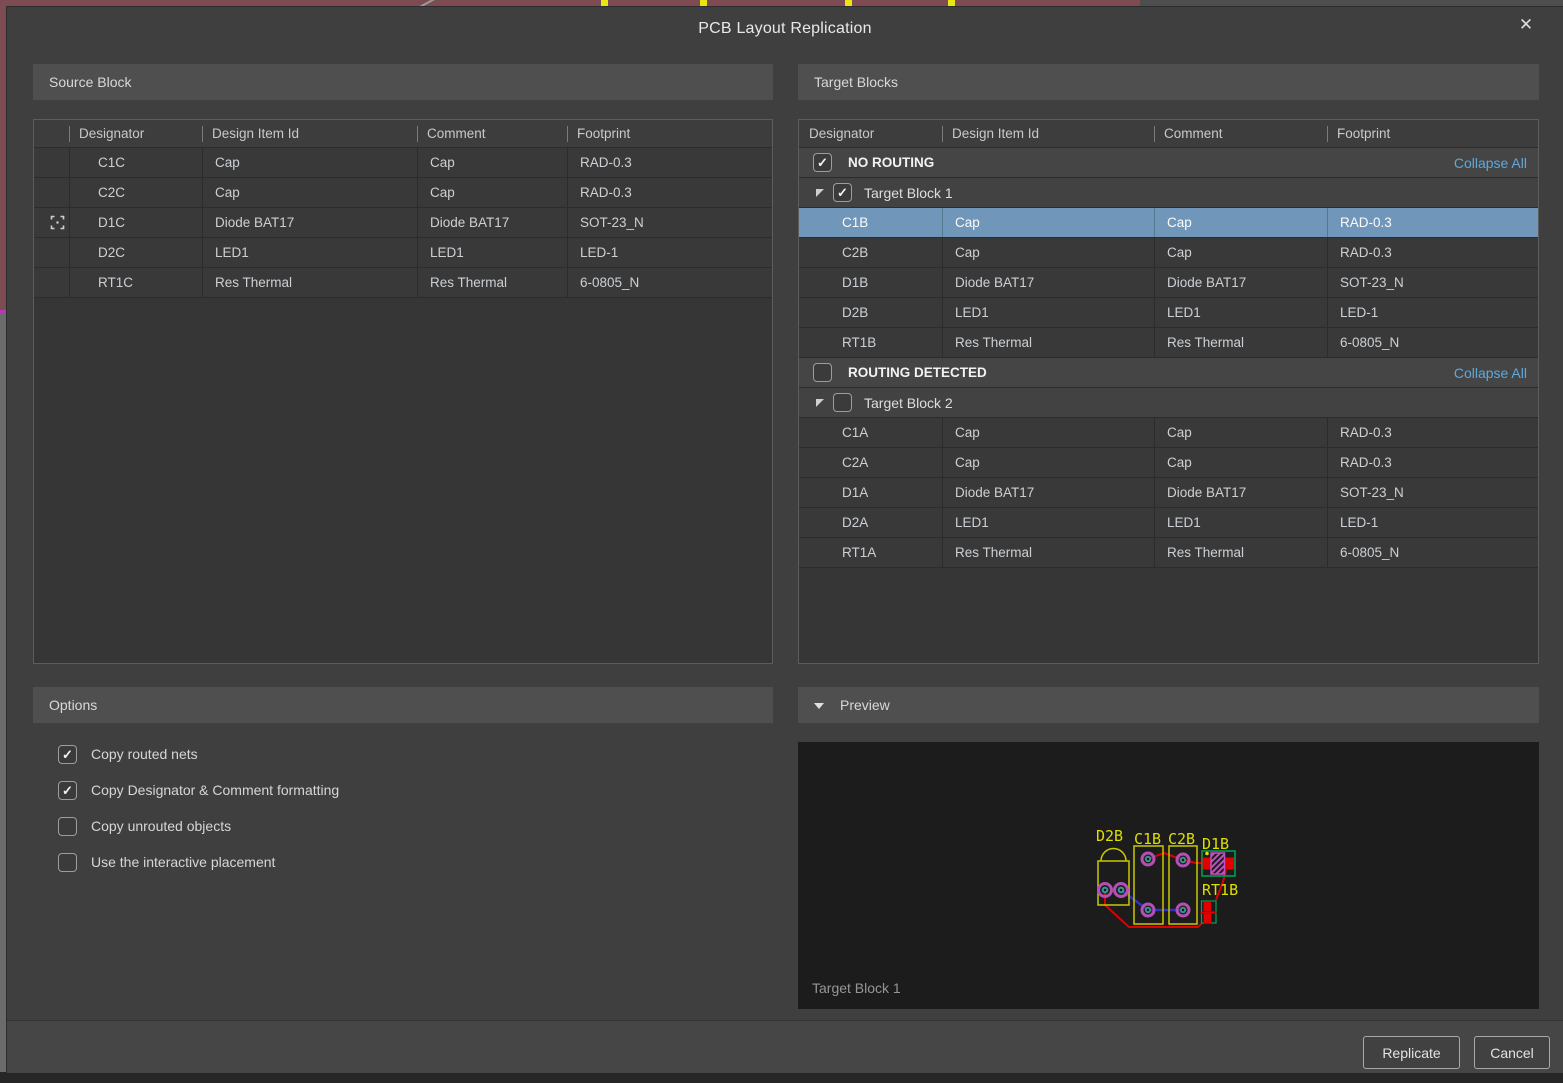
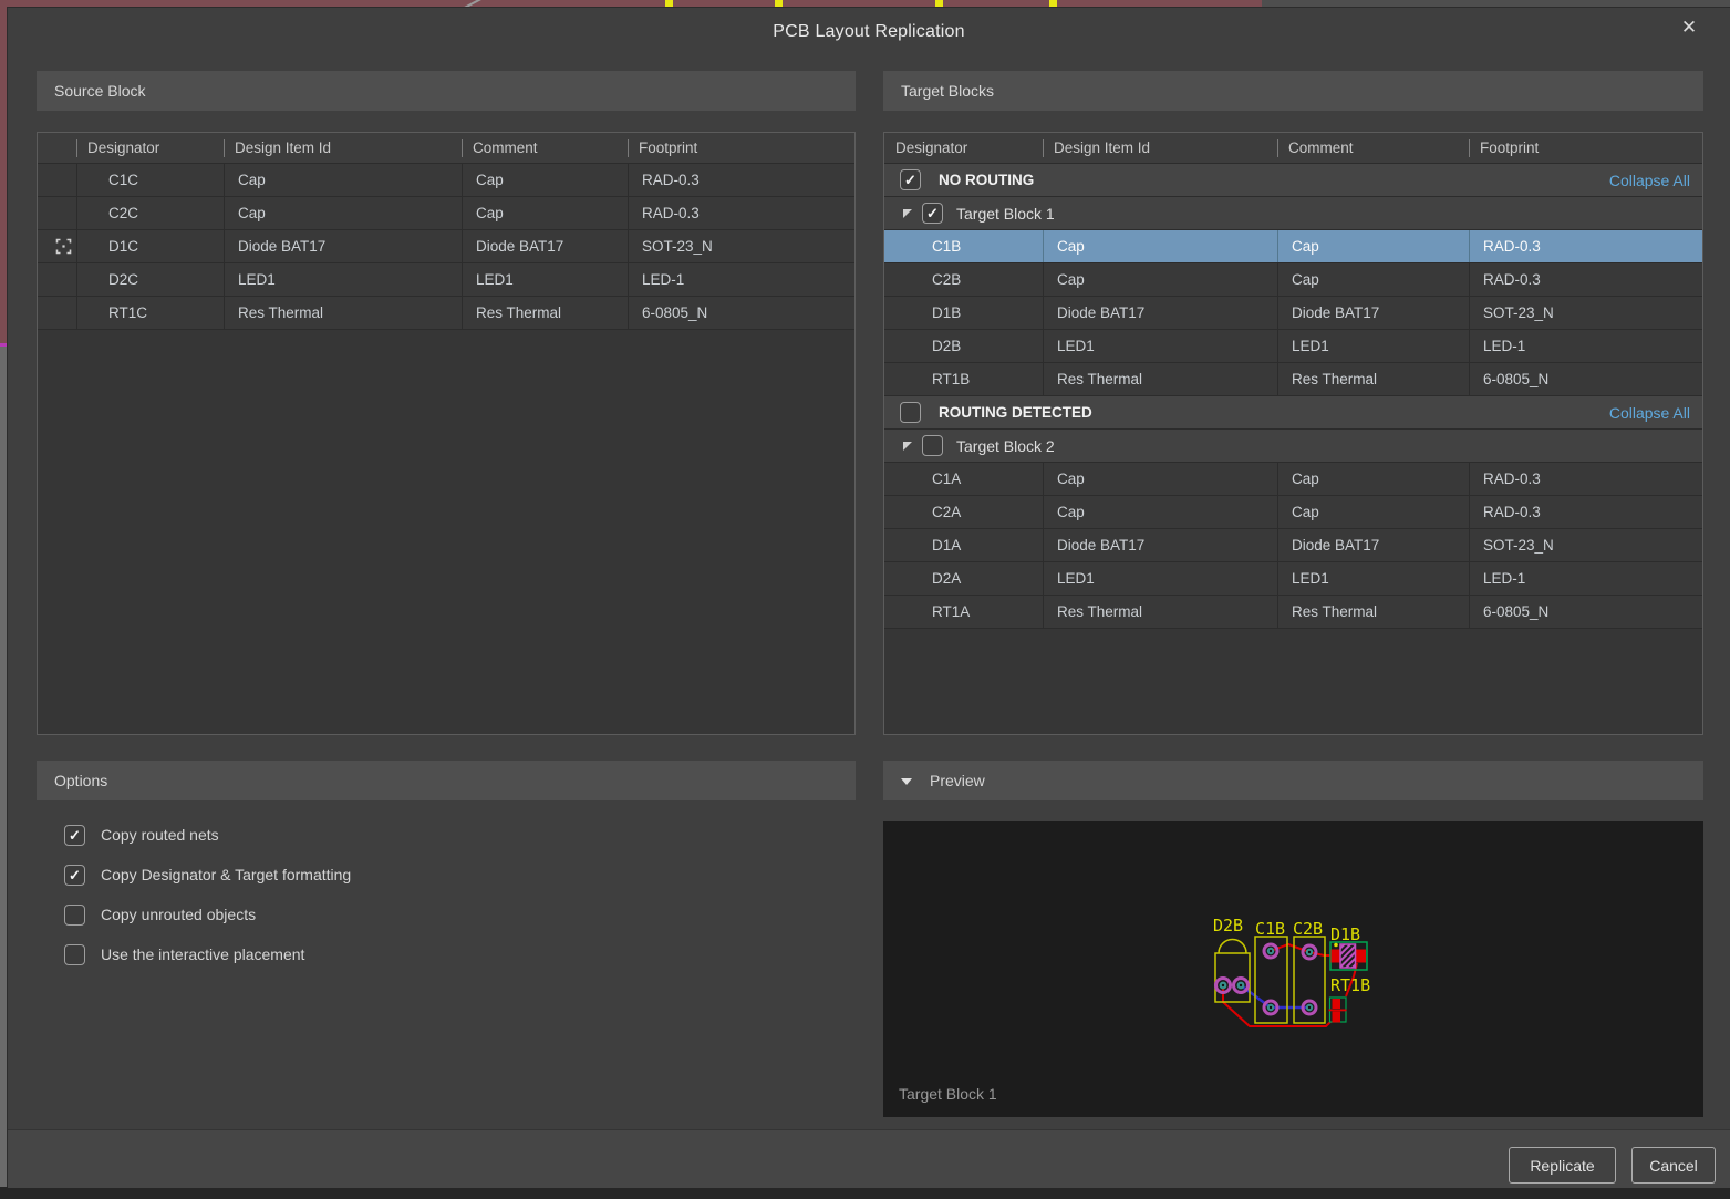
  PCB Layout Replication
  ✕
  Source Block
  Target Blocks
  Designator
  Design Item Id
  Comment
  Footprint
  C1C
  Cap
  Cap
  RAD-0.3
  C2C
  Cap
  Cap
  RAD-0.3
  D1C
  Diode BAT17
  Diode BAT17
  SOT-23_N
  D2C
  LED1
  LED1
  LED-1
  RT1C
  Res Thermal
  Res Thermal
  6-0805_N
  Designator
  Design Item Id
  Comment
  Footprint
  ✓
  NO ROUTING
  Collapse All
  ✓
  Target Block 1
  C1B
  Cap
  Cap
  RAD-0.3
  C2B
  Cap
  Cap
  RAD-0.3
  D1B
  Diode BAT17
  Diode BAT17
  SOT-23_N
  D2B
  LED1
  LED1
  LED-1
  RT1B
  Res Thermal
  Res Thermal
  6-0805_N
  ROUTING DETECTED
  Collapse All
  Target Block 2
  C1A
  Cap
  Cap
  RAD-0.3
  C2A
  Cap
  Cap
  RAD-0.3
  D1A
  Diode BAT17
  Diode BAT17
  SOT-23_N
  D2A
  LED1
  LED1
  LED-1
  RT1A
  Res Thermal
  Res Thermal
  6-0805_N
  Options
  Preview
  D2B
  C1B
  C2B
  D1B
  RT1B
  Target Block 1
  Replicate
  Cancel
  ✓
  Copy routed nets
  ✓
- Copy Designator & Comment formatting
+ Copy Designator & Target formatting
  Copy unrouted objects
  Use the interactive placement
